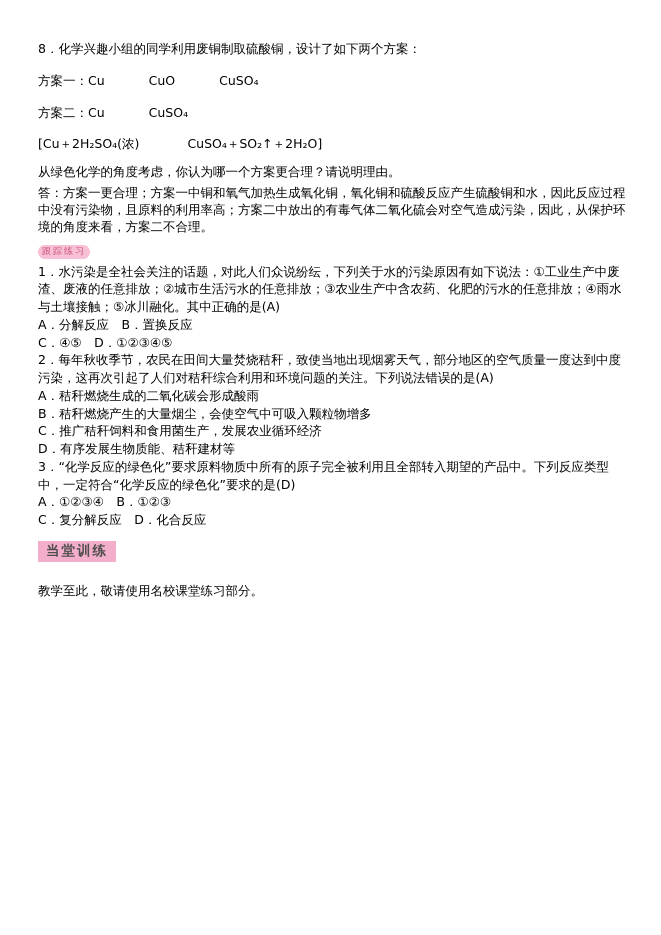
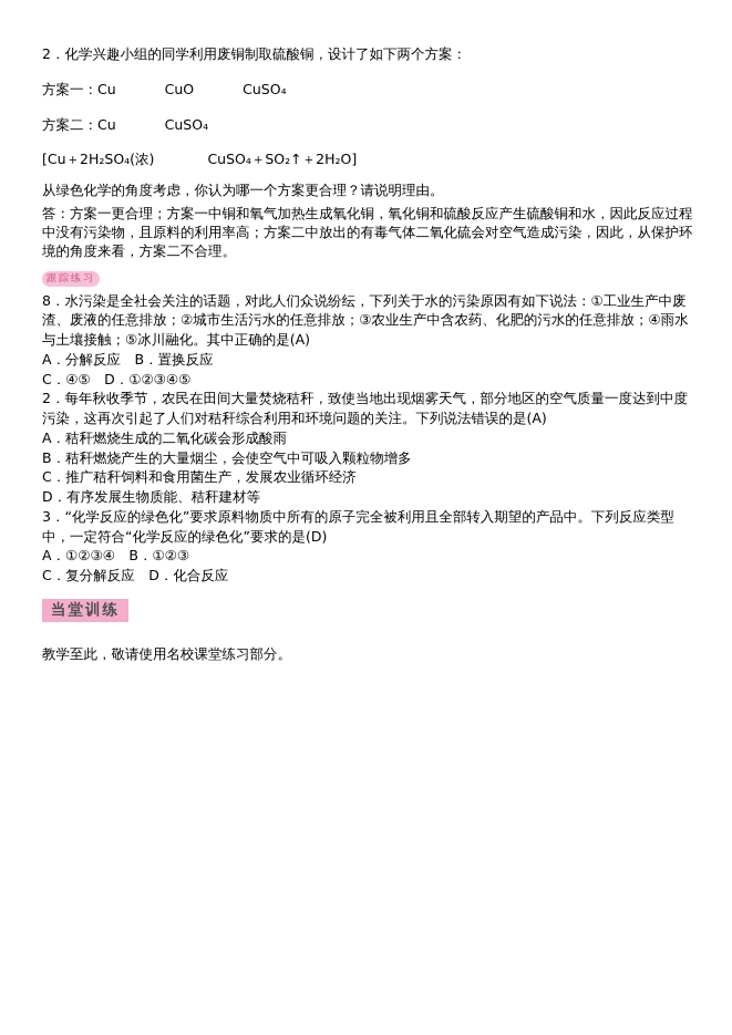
- 8．化学兴趣小组的同学利用废铜制取硫酸铜，设计了如下两个方案：
+ 2．化学兴趣小组的同学利用废铜制取硫酸铜，设计了如下两个方案：
  方案一：Cu CuO CuSO₄
  方案二：Cu CuSO₄
  [Cu＋2H₂SO₄(浓) CuSO₄＋SO₂↑＋2H₂O]
  从绿色化学的角度考虑，你认为哪一个方案更合理？请说明理由。
  答：方案一更合理；方案一中铜和氧气加热生成氧化铜，氧化铜和硫酸反应产生硫酸铜和水，因此反应过程中没有污染物，且原料的利用率高；方案二中放出的有毒气体二氧化硫会对空气造成污染，因此，从保护环境的角度来看，方案二不合理。
  跟踪练习
- 1．水污染是全社会关注的话题，对此人们众说纷纭，下列关于水的污染原因有如下说法：①工业生产中废渣、废液的任意排放；②城市生活污水的任意排放；③农业生产中含农药、化肥的污水的任意排放；④雨水与土壤接触；⑤冰川融化。其中正确的是(A)
+ 8．水污染是全社会关注的话题，对此人们众说纷纭，下列关于水的污染原因有如下说法：①工业生产中废渣、废液的任意排放；②城市生活污水的任意排放；③农业生产中含农药、化肥的污水的任意排放；④雨水与土壤接触；⑤冰川融化。其中正确的是(A)
  A．分解反应 B．置换反应
  C．④⑤ D．①②③④⑤
  2．每年秋收季节，农民在田间大量焚烧秸秆，致使当地出现烟雾天气，部分地区的空气质量一度达到中度污染，这再次引起了人们对秸秆综合利用和环境问题的关注。下列说法错误的是(A)
  A．秸秆燃烧生成的二氧化碳会形成酸雨
  B．秸秆燃烧产生的大量烟尘，会使空气中可吸入颗粒物增多
  C．推广秸秆饲料和食用菌生产，发展农业循环经济
  D．有序发展生物质能、秸秆建材等
  3．“化学反应的绿色化”要求原料物质中所有的原子完全被利用且全部转入期望的产品中。下列反应类型中，一定符合“化学反应的绿色化”要求的是(D)
  A．①②③④ B．①②③
  C．复分解反应 D．化合反应
  当堂训练
  教学至此，敬请使用名校课堂练习部分。
